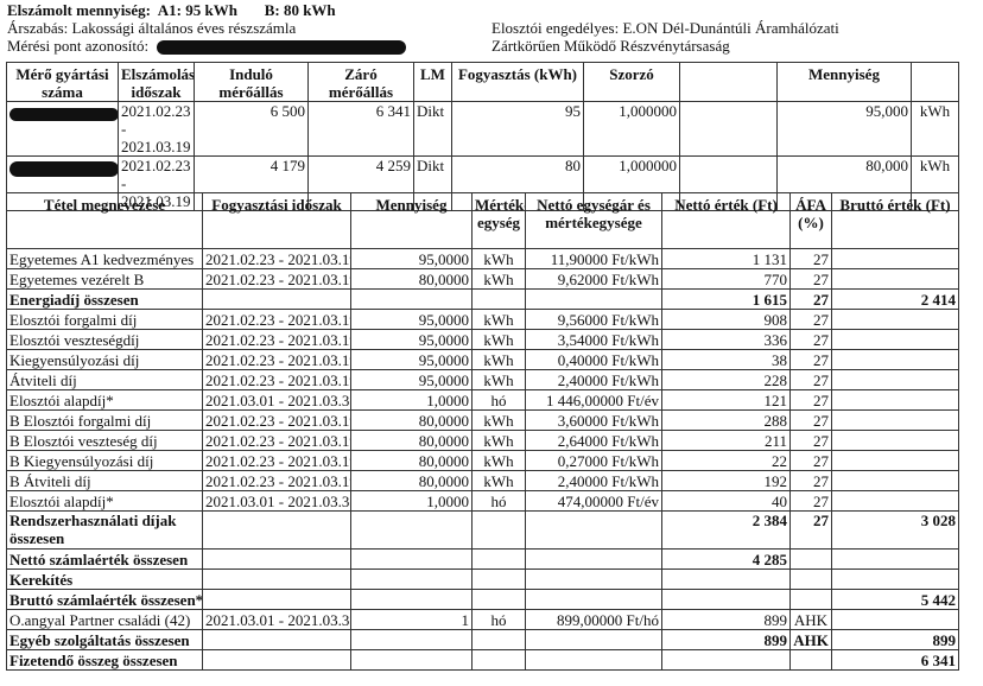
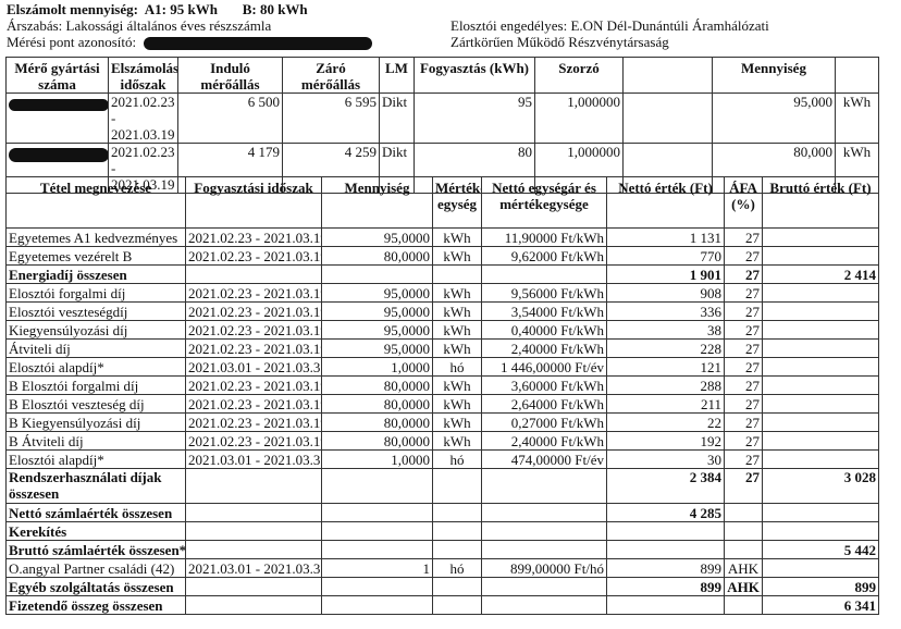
  Elszámolt mennyiség: A1: 95 kWh B: 80 kWh
  Árszabás: Lakossági általános éves részszámla
  Mérési pont azonosító:
  Elosztói engedélyes: E.ON Dél-Dunántúli Áramhálózati
  Zártkörűen Működő Részvénytársaság
  Mérő gyártási száma	Elszámolás időszak	Induló mérőállás	Záró mérőállás	LM	Fogyasztás (kWh)	Szorzó		Mennyiség
- 	2021.02.23 - 2021.03.19	6 500	6 341	Dikt	95	1,000000		95,000	kWh
+ 	2021.02.23 - 2021.03.19	6 500	6 595	Dikt	95	1,000000		95,000	kWh
  	2021.02.23 - 2021.03.19	4 179	4 259	Dikt	80	1,000000		80,000	kWh
  Tétel megnevezése	Fogyasztási időszak	Mennyiség	Mértékegység	Nettó egységár és mértékegysége	Nettó érték (Ft)	ÁFA (%)	Bruttó érték (Ft)
  Egyetemes A1 kedvezményes	2021.02.23 - 2021.03.1	95,0000	kWh	11,90000 Ft/kWh	1 131	27
  Egyetemes vezérelt B	2021.02.23 - 2021.03.1	80,0000	kWh	9,62000 Ft/kWh	770	27
- Energiadíj összesen					1 615	27	2 414
+ Energiadíj összesen					1 901	27	2 414
  Elosztói forgalmi díj	2021.02.23 - 2021.03.1	95,0000	kWh	9,56000 Ft/kWh	908	27
  Elosztói veszteségdíj	2021.02.23 - 2021.03.1	95,0000	kWh	3,54000 Ft/kWh	336	27
  Kiegyensúlyozási díj	2021.02.23 - 2021.03.1	95,0000	kWh	0,40000 Ft/kWh	38	27
  Átviteli díj	2021.02.23 - 2021.03.1	95,0000	kWh	2,40000 Ft/kWh	228	27
  Elosztói alapdíj*	2021.03.01 - 2021.03.3	1,0000	hó	1 446,00000 Ft/év	121	27
  B Elosztói forgalmi díj	2021.02.23 - 2021.03.1	80,0000	kWh	3,60000 Ft/kWh	288	27
  B Elosztói veszteség díj	2021.02.23 - 2021.03.1	80,0000	kWh	2,64000 Ft/kWh	211	27
  B Kiegyensúlyozási díj	2021.02.23 - 2021.03.1	80,0000	kWh	0,27000 Ft/kWh	22	27
  B Átviteli díj	2021.02.23 - 2021.03.1	80,0000	kWh	2,40000 Ft/kWh	192	27
- Elosztói alapdíj*	2021.03.01 - 2021.03.3	1,0000	hó	474,00000 Ft/év	40	27
+ Elosztói alapdíj*	2021.03.01 - 2021.03.3	1,0000	hó	474,00000 Ft/év	30	27
  Rendszerhasználati díjak összesen					2 384	27	3 028
  Nettó számlaérték összesen					4 285
  Kerekítés
  Bruttó számlaérték összesen*							5 442
  O.angyal Partner családi (42)	2021.03.01 - 2021.03.3	1	hó	899,00000 Ft/hó	899	AHK
  Egyéb szolgáltatás összesen					899	AHK	899
  Fizetendő összeg összesen							6 341
